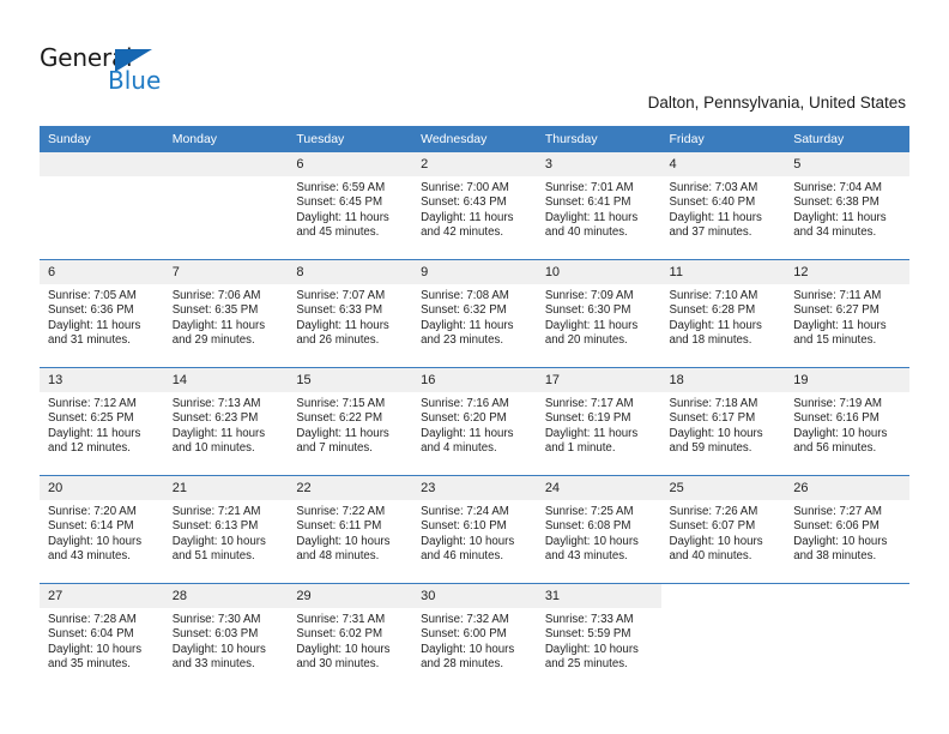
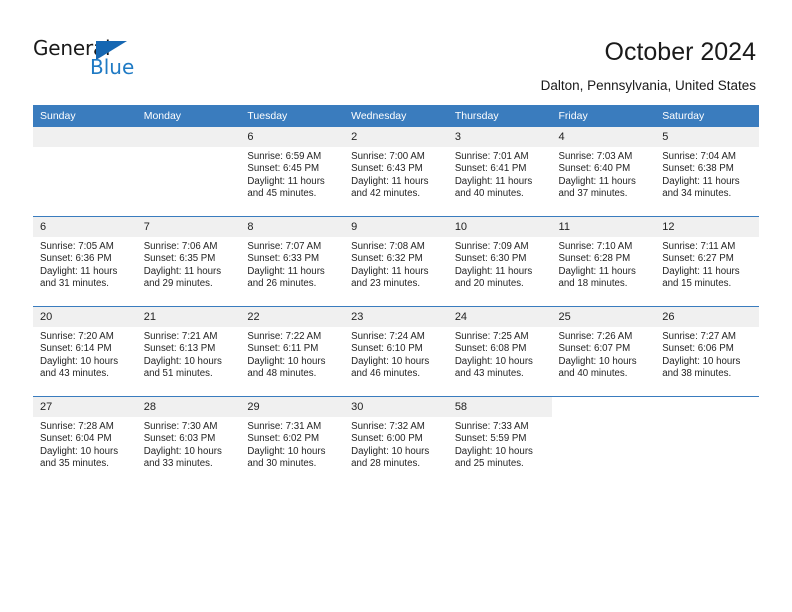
  General
  Blue
+ October 2024
  Dalton, Pennsylvania, United States
  Sunday	Monday	Tuesday	Wednesday	Thursday	Friday	Saturday
  		6Sunrise: 6:59 AMSunset: 6:45 PMDaylight: 11 hours and 45 minutes.	2Sunrise: 7:00 AMSunset: 6:43 PMDaylight: 11 hours and 42 minutes.	3Sunrise: 7:01 AMSunset: 6:41 PMDaylight: 11 hours and 40 minutes.	4Sunrise: 7:03 AMSunset: 6:40 PMDaylight: 11 hours and 37 minutes.	5Sunrise: 7:04 AMSunset: 6:38 PMDaylight: 11 hours and 34 minutes.
  6Sunrise: 7:05 AMSunset: 6:36 PMDaylight: 11 hours and 31 minutes.	7Sunrise: 7:06 AMSunset: 6:35 PMDaylight: 11 hours and 29 minutes.	8Sunrise: 7:07 AMSunset: 6:33 PMDaylight: 11 hours and 26 minutes.	9Sunrise: 7:08 AMSunset: 6:32 PMDaylight: 11 hours and 23 minutes.	10Sunrise: 7:09 AMSunset: 6:30 PMDaylight: 11 hours and 20 minutes.	11Sunrise: 7:10 AMSunset: 6:28 PMDaylight: 11 hours and 18 minutes.	12Sunrise: 7:11 AMSunset: 6:27 PMDaylight: 11 hours and 15 minutes.
- 13Sunrise: 7:12 AMSunset: 6:25 PMDaylight: 11 hours and 12 minutes.	14Sunrise: 7:13 AMSunset: 6:23 PMDaylight: 11 hours and 10 minutes.	15Sunrise: 7:15 AMSunset: 6:22 PMDaylight: 11 hours and 7 minutes.	16Sunrise: 7:16 AMSunset: 6:20 PMDaylight: 11 hours and 4 minutes.	17Sunrise: 7:17 AMSunset: 6:19 PMDaylight: 11 hours and 1 minute.	18Sunrise: 7:18 AMSunset: 6:17 PMDaylight: 10 hours and 59 minutes.	19Sunrise: 7:19 AMSunset: 6:16 PMDaylight: 10 hours and 56 minutes.
  20Sunrise: 7:20 AMSunset: 6:14 PMDaylight: 10 hours and 43 minutes.	21Sunrise: 7:21 AMSunset: 6:13 PMDaylight: 10 hours and 51 minutes.	22Sunrise: 7:22 AMSunset: 6:11 PMDaylight: 10 hours and 48 minutes.	23Sunrise: 7:24 AMSunset: 6:10 PMDaylight: 10 hours and 46 minutes.	24Sunrise: 7:25 AMSunset: 6:08 PMDaylight: 10 hours and 43 minutes.	25Sunrise: 7:26 AMSunset: 6:07 PMDaylight: 10 hours and 40 minutes.	26Sunrise: 7:27 AMSunset: 6:06 PMDaylight: 10 hours and 38 minutes.
- 27Sunrise: 7:28 AMSunset: 6:04 PMDaylight: 10 hours and 35 minutes.	28Sunrise: 7:30 AMSunset: 6:03 PMDaylight: 10 hours and 33 minutes.	29Sunrise: 7:31 AMSunset: 6:02 PMDaylight: 10 hours and 30 minutes.	30Sunrise: 7:32 AMSunset: 6:00 PMDaylight: 10 hours and 28 minutes.	31Sunrise: 7:33 AMSunset: 5:59 PMDaylight: 10 hours and 25 minutes.
+ 27Sunrise: 7:28 AMSunset: 6:04 PMDaylight: 10 hours and 35 minutes.	28Sunrise: 7:30 AMSunset: 6:03 PMDaylight: 10 hours and 33 minutes.	29Sunrise: 7:31 AMSunset: 6:02 PMDaylight: 10 hours and 30 minutes.	30Sunrise: 7:32 AMSunset: 6:00 PMDaylight: 10 hours and 28 minutes.	58Sunrise: 7:33 AMSunset: 5:59 PMDaylight: 10 hours and 25 minutes.
